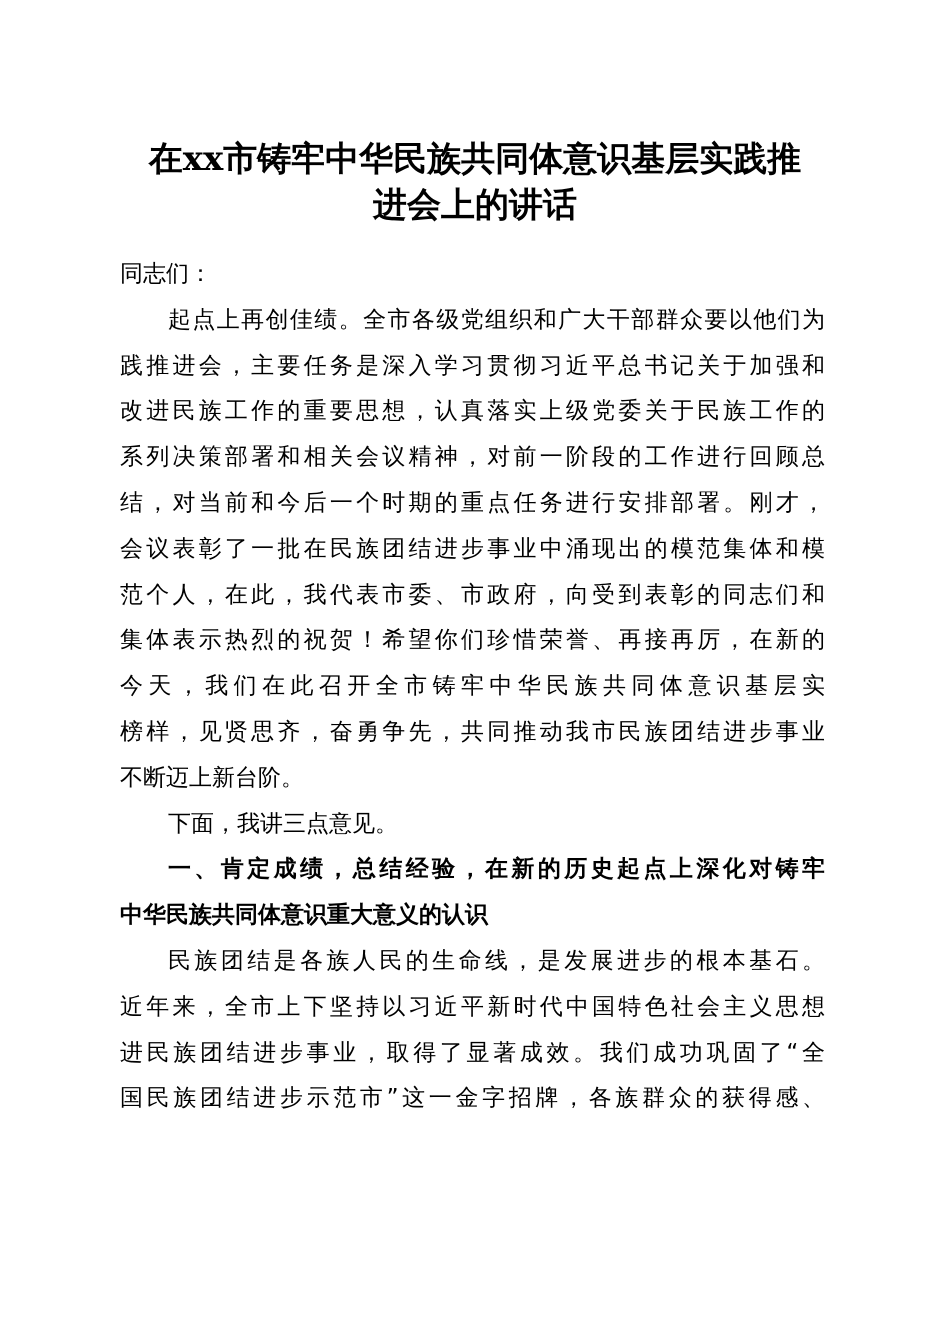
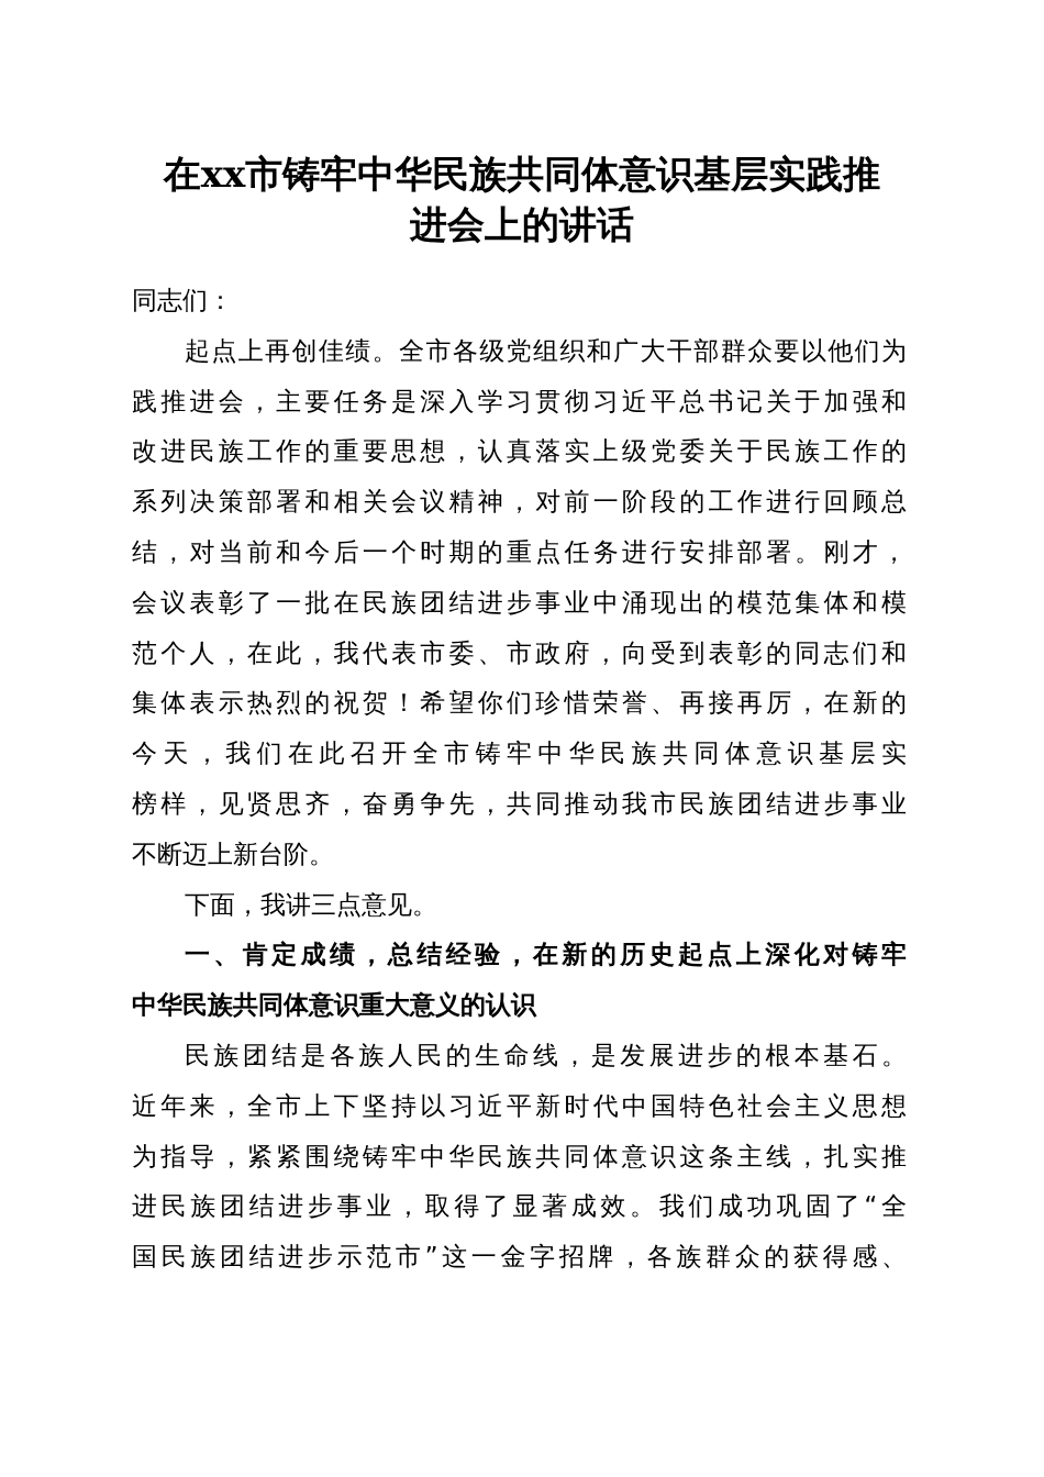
  在xx市铸牢中华民族共同体意识基层实践推
  进会上的讲话
  同志们：
  起点上再创佳绩。全市各级党组织和广大干部群众要以他们为
  践推进会，主要任务是深入学习贯彻习近平总书记关于加强和
  改进民族工作的重要思想，认真落实上级党委关于民族工作的
  系列决策部署和相关会议精神，对前一阶段的工作进行回顾总
  结，对当前和今后一个时期的重点任务进行安排部署。刚才，
  会议表彰了一批在民族团结进步事业中涌现出的模范集体和模
  范个人，在此，我代表市委、市政府，向受到表彰的同志们和
  集体表示热烈的祝贺！希望你们珍惜荣誉、再接再厉，在新的
  今天，我们在此召开全市铸牢中华民族共同体意识基层实
  榜样，见贤思齐，奋勇争先，共同推动我市民族团结进步事业
  不断迈上新台阶。
  下面，我讲三点意见。
  一、肯定成绩，总结经验，在新的历史起点上深化对铸牢
  中华民族共同体意识重大意义的认识
  民族团结是各族人民的生命线，是发展进步的根本基石。
  近年来，全市上下坚持以习近平新时代中国特色社会主义思想
+ 为指导，紧紧围绕铸牢中华民族共同体意识这条主线，扎实推
  进民族团结进步事业，取得了显著成效。我们成功巩固了“全
  国民族团结进步示范市”这一金字招牌，各族群众的获得感、
